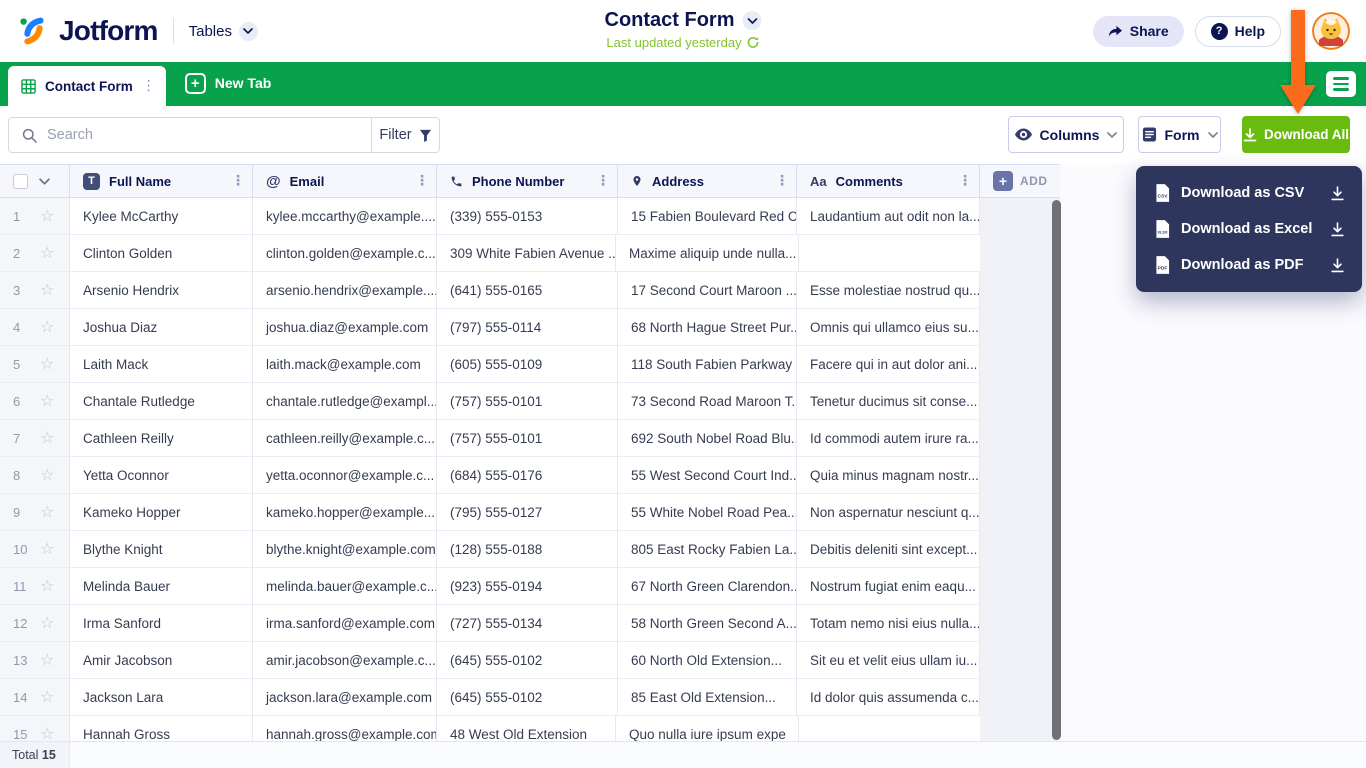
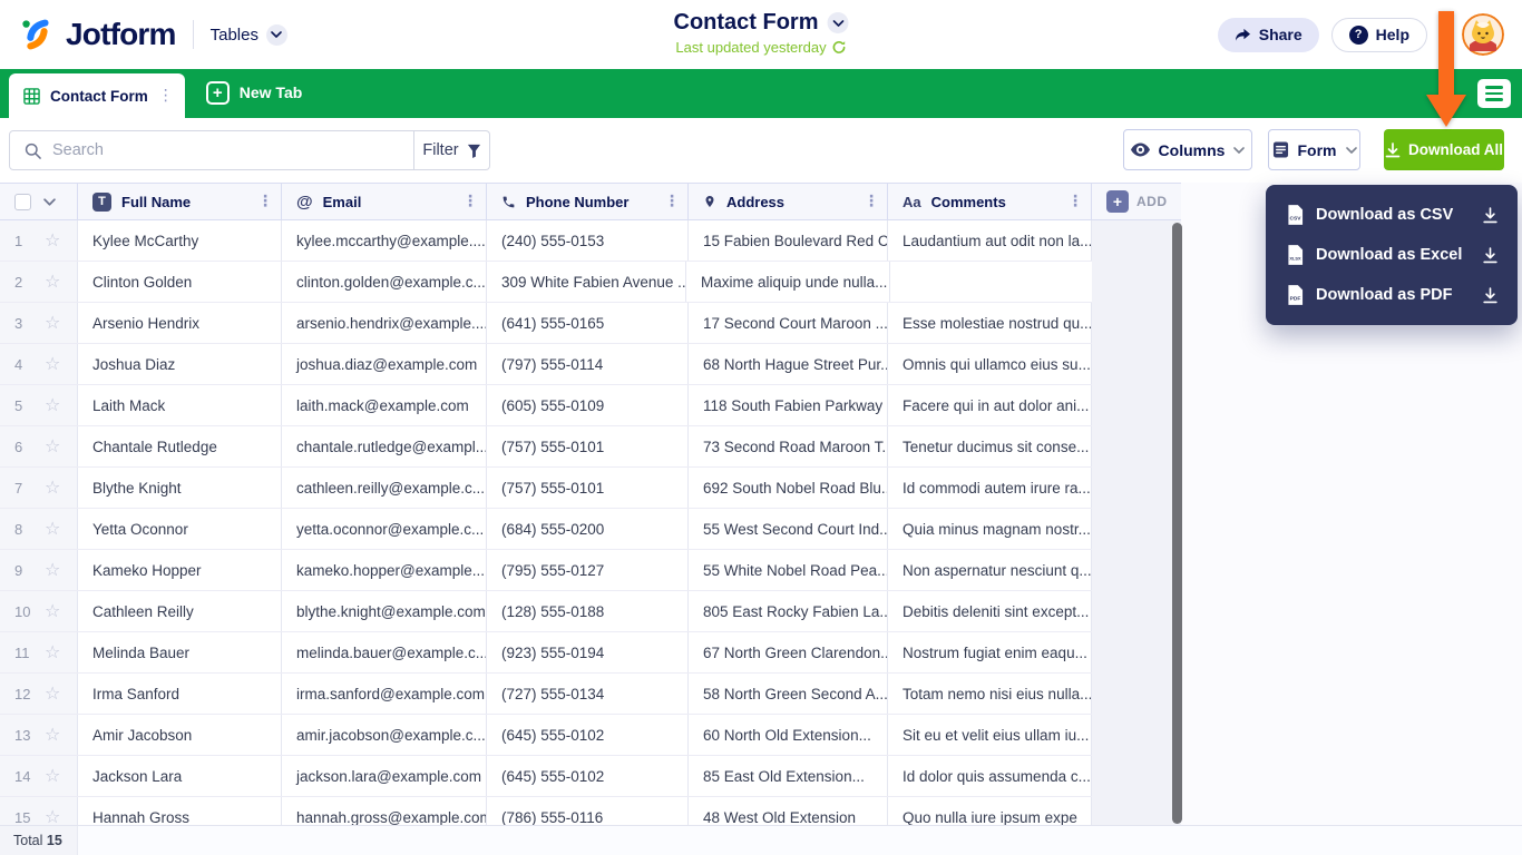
  Jotform
  Tables
  Contact Form
  Last updated yesterday
  Share
  ?
  Help
  Contact Form
  ⋮
  +
  New Tab
  Search
  Filter
  Columns
  Form
  Download All
  T
  Full Name
  ⋮
  @
  Email
  ⋮
  Phone Number
  ⋮
  Address
  ⋮
  Aa
  Comments
  ⋮
  +
  ADD
  1
  ☆
  Kylee McCarthy
  kylee.mccarthy@example....
- (339) 555-0153
+ (240) 555-0153
  15 Fabien Boulevard Red C
  Laudantium aut odit non la...
  2
  ☆
  Clinton Golden
  clinton.golden@example.c...
  309 White Fabien Avenue ..
  Maxime aliquip unde nulla...
  3
  ☆
  Arsenio Hendrix
  arsenio.hendrix@example....
  (641) 555-0165
  17 Second Court Maroon ...
  Esse molestiae nostrud qu...
  4
  ☆
  Joshua Diaz
  joshua.diaz@example.com
  (797) 555-0114
  68 North Hague Street Pur..
  Omnis qui ullamco eius su...
  5
  ☆
  Laith Mack
  laith.mack@example.com
  (605) 555-0109
  118 South Fabien Parkway
  Facere qui in aut dolor ani...
  6
  ☆
  Chantale Rutledge
  chantale.rutledge@exampl...
  (757) 555-0101
  73 Second Road Maroon T..
  Tenetur ducimus sit conse...
  7
  ☆
- Cathleen Reilly
+ Blythe Knight
  cathleen.reilly@example.c...
  (757) 555-0101
  692 South Nobel Road Blu..
  Id commodi autem irure ra...
  8
  ☆
  Yetta Oconnor
  yetta.oconnor@example.c...
- (684) 555-0176
+ (684) 555-0200
  55 West Second Court Ind..
  Quia minus magnam nostr...
  9
  ☆
  Kameko Hopper
  kameko.hopper@example....
  (795) 555-0127
  55 White Nobel Road Pea...
  Non aspernatur nesciunt q...
  10
  ☆
- Blythe Knight
+ Cathleen Reilly
  blythe.knight@example.com
  (128) 555-0188
  805 East Rocky Fabien La..
  Debitis deleniti sint except...
  11
  ☆
  Melinda Bauer
  melinda.bauer@example.c...
  (923) 555-0194
  67 North Green Clarendon..
  Nostrum fugiat enim eaqu...
  12
  ☆
  Irma Sanford
  irma.sanford@example.com
  (727) 555-0134
  58 North Green Second A...
  Totam nemo nisi eius nulla...
  13
  ☆
  Amir Jacobson
  amir.jacobson@example.c...
  (645) 555-0102
  60 North Old Extension...
  Sit eu et velit eius ullam iu...
  14
  ☆
  Jackson Lara
  jackson.lara@example.com
  (645) 555-0102
  85 East Old Extension...
  Id dolor quis assumenda c...
  15
  ☆
  Hannah Gross
  hannah.gross@example.com
+ (786) 555-0116
  48 West Old Extension
  Quo nulla iure ipsum expe
  Total 15
  Download as CSV
  Download as Excel
  Download as PDF
